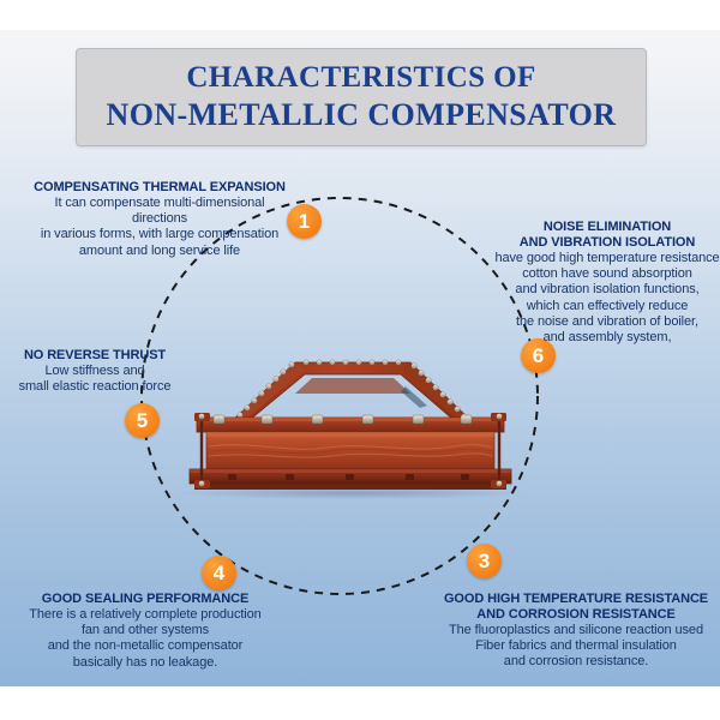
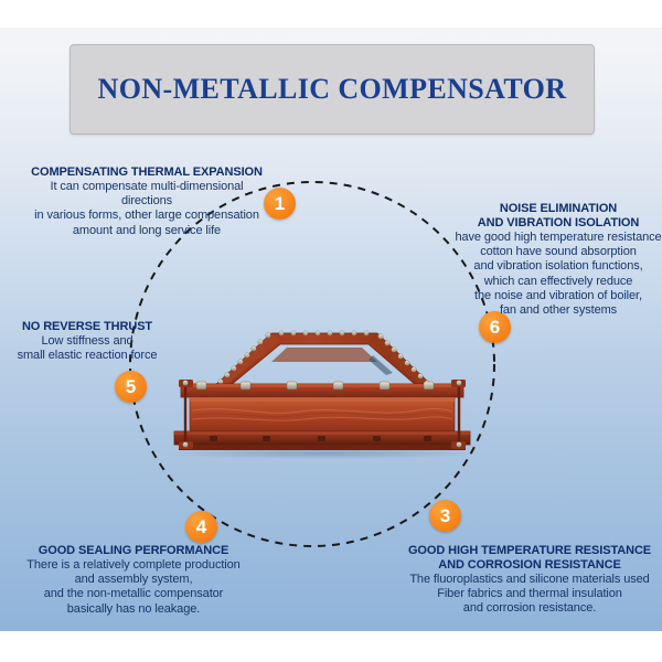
  1
  6
  3
  4
  5
- CHARACTERISTICS OF
  NON-METALLIC COMPENSATOR
  COMPENSATING THERMAL EXPANSION
  It can compensate multi-dimensional directions
- in various forms, with large compensation
+ in various forms, other large compensation
  amount and long service life
  NOISE ELIMINATION
  AND VIBRATION ISOLATION
  have good high temperature resistance
  cotton have sound absorption
  and vibration isolation functions,
  which can effectively reduce
  the noise and vibration of boiler,
- and assembly system,
+ fan and other systems
  GOOD HIGH TEMPERATURE RESISTANCE
  AND CORROSION RESISTANCE
- The fluoroplastics and silicone reaction used
+ The fluoroplastics and silicone materials used
  Fiber fabrics and thermal insulation
  and corrosion resistance.
  GOOD SEALING PERFORMANCE
  There is a relatively complete production
- fan and other systems
+ and assembly system,
  and the non-metallic compensator
  basically has no leakage.
  NO REVERSE THRUST
  Low stiffness and
  small elastic reaction force
